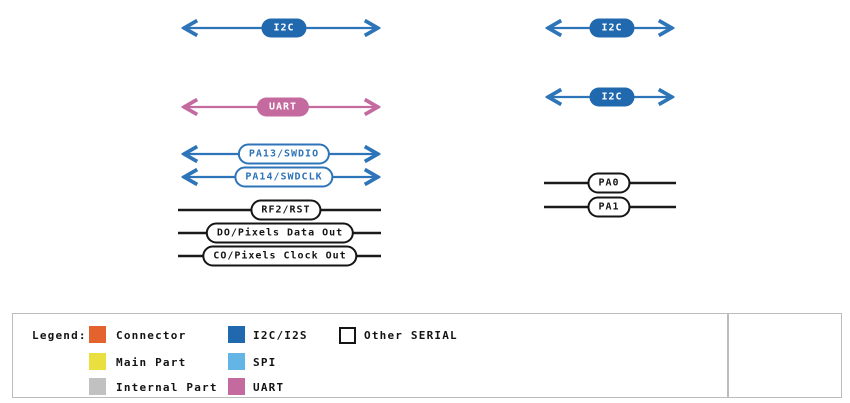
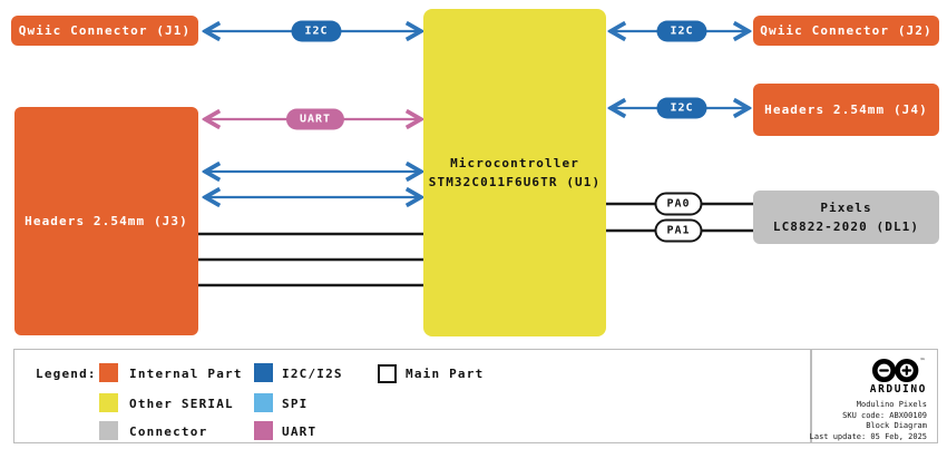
+ Qwiic Connector (J1)
+ Microcontroller
+ STM32C011F6U6TR (U1)
+ Qwiic Connector (J2)
+ Headers 2.54mm (J4)
+ Headers 2.54mm (J3)
+ Pixels
+ LC8822-2020 (DL1)
  I2C
  I2C
  I2C
  UART
- PA13/SWDIO
- PA14/SWDCLK
- RF2/RST
- DO/Pixels Data Out
- CO/Pixels Clock Out
  PA0
  PA1
  Legend:
- Connector
+ Internal Part
- Main Part
+ Other SERIAL
- Internal Part
+ Connector
  I2C/I2S
  SPI
  UART
- Other SERIAL
+ Main Part
+ ARDUINO
+ Modulino Pixels
+ SKU code: ABX00109
+ Block Diagram
+ Last update: 05 Feb, 2025
